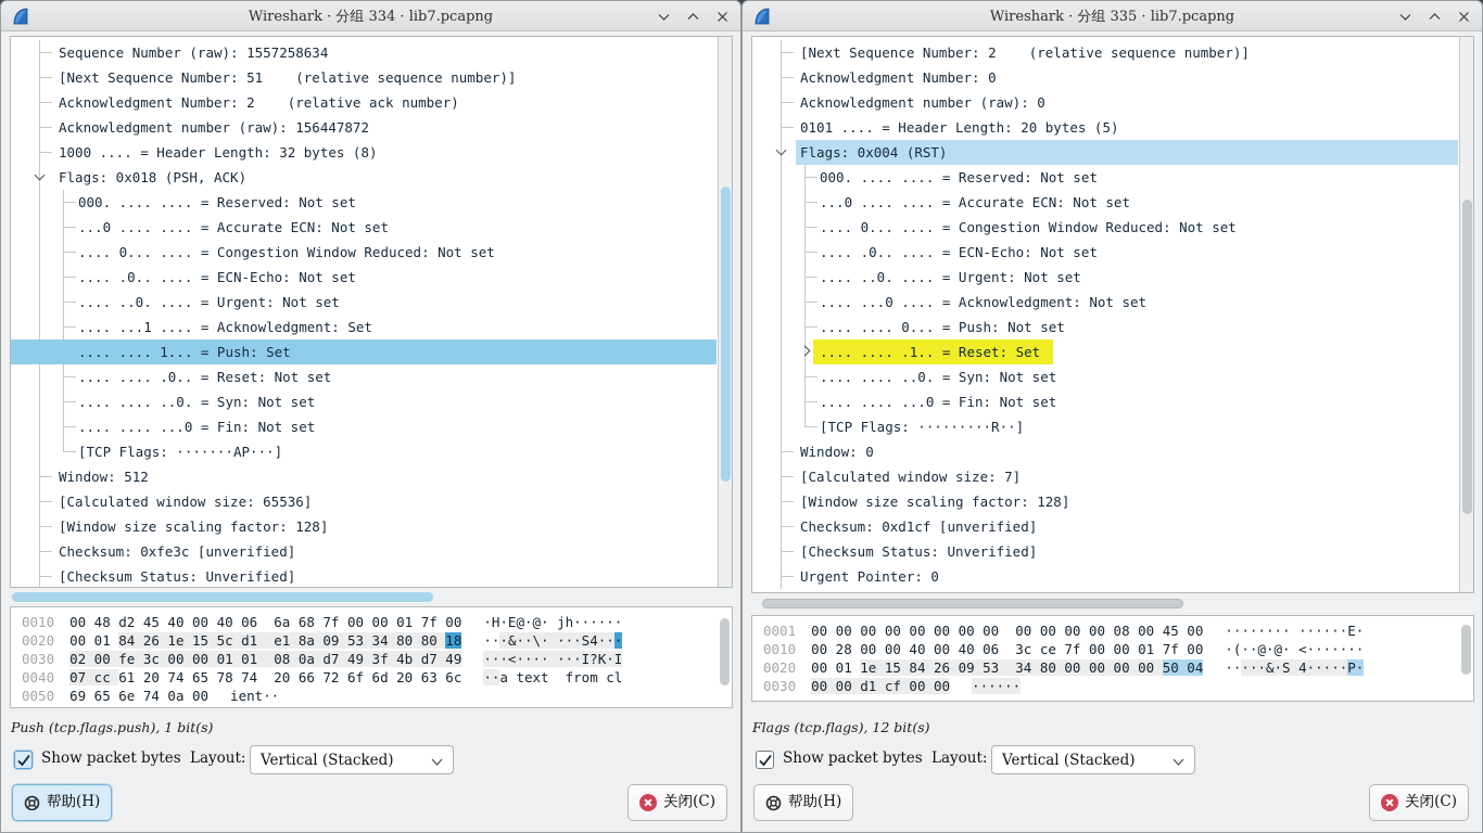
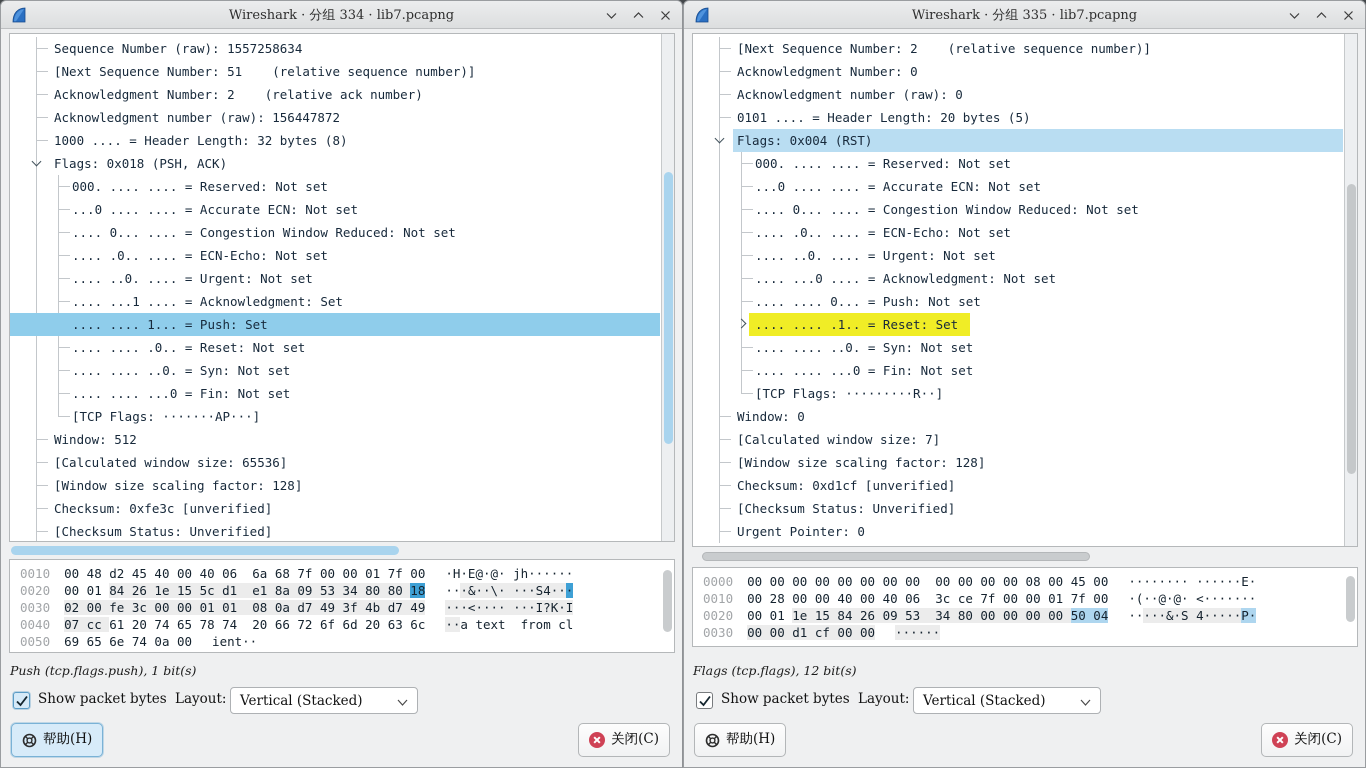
  Wireshark · 分组 334 · lib7.pcapng
  Sequence Number (raw): 1557258634
  [Next Sequence Number: 51 (relative sequence number)]
  Acknowledgment Number: 2 (relative ack number)
  Acknowledgment number (raw): 156447872
  1000 .... = Header Length: 32 bytes (8)
  Flags: 0x018 (PSH, ACK)
  000. .... .... = Reserved: Not set
  ...0 .... .... = Accurate ECN: Not set
  .... 0... .... = Congestion Window Reduced: Not set
  .... .0.. .... = ECN-Echo: Not set
  .... ..0. .... = Urgent: Not set
  .... ...1 .... = Acknowledgment: Set
  .... .... 1... = Push: Set
  .... .... .0.. = Reset: Not set
  .... .... ..0. = Syn: Not set
  .... .... ...0 = Fin: Not set
  [TCP Flags: ·······AP···]
  Window: 512
  [Calculated window size: 65536]
  [Window size scaling factor: 128]
  Checksum: 0xfe3c [unverified]
  [Checksum Status: Unverified]
  0010 00 48 d2 45 40 00 40 06 6a 68 7f 00 00 01 7f 00 ·H·E@·@· jh······
  0020 00 01 84 26 1e 15 5c d1 e1 8a 09 53 34 80 80 18 ···&··\· ···S4···
  0030 02 00 fe 3c 00 00 01 01 08 0a d7 49 3f 4b d7 49 ···<···· ···I?K·I
  0040 07 cc 61 20 74 65 78 74 20 66 72 6f 6d 20 63 6c ··a text from cl
  0050 69 65 6e 74 0a 00 ient··
  Push (tcp.flags.push), 1 bit(s)
  Show packet bytes
  Layout:
  Vertical (Stacked)
  帮助(H)
  关闭(C)
  Wireshark · 分组 335 · lib7.pcapng
  [Next Sequence Number: 2 (relative sequence number)]
  Acknowledgment Number: 0
  Acknowledgment number (raw): 0
  0101 .... = Header Length: 20 bytes (5)
  Flags: 0x004 (RST)
  000. .... .... = Reserved: Not set
  ...0 .... .... = Accurate ECN: Not set
  .... 0... .... = Congestion Window Reduced: Not set
  .... .0.. .... = ECN-Echo: Not set
  .... ..0. .... = Urgent: Not set
  .... ...0 .... = Acknowledgment: Not set
  .... .... 0... = Push: Not set
  .... .... .1.. = Reset: Set
  .... .... ..0. = Syn: Not set
  .... .... ...0 = Fin: Not set
  [TCP Flags: ·········R··]
  Window: 0
  [Calculated window size: 7]
  [Window size scaling factor: 128]
  Checksum: 0xd1cf [unverified]
  [Checksum Status: Unverified]
  Urgent Pointer: 0
- 0001 00 00 00 00 00 00 00 00 00 00 00 00 08 00 45 00 ········ ······E·
+ 0000 00 00 00 00 00 00 00 00 00 00 00 00 08 00 45 00 ········ ······E·
  0010 00 28 00 00 40 00 40 06 3c ce 7f 00 00 01 7f 00 ·(··@·@· <·······
  0020 00 01 1e 15 84 26 09 53 34 80 00 00 00 00 50 04 ·····&·S 4·····P·
  0030 00 00 d1 cf 00 00 ······
  Flags (tcp.flags), 12 bit(s)
  Show packet bytes
  Layout:
  Vertical (Stacked)
  帮助(H)
  关闭(C)
